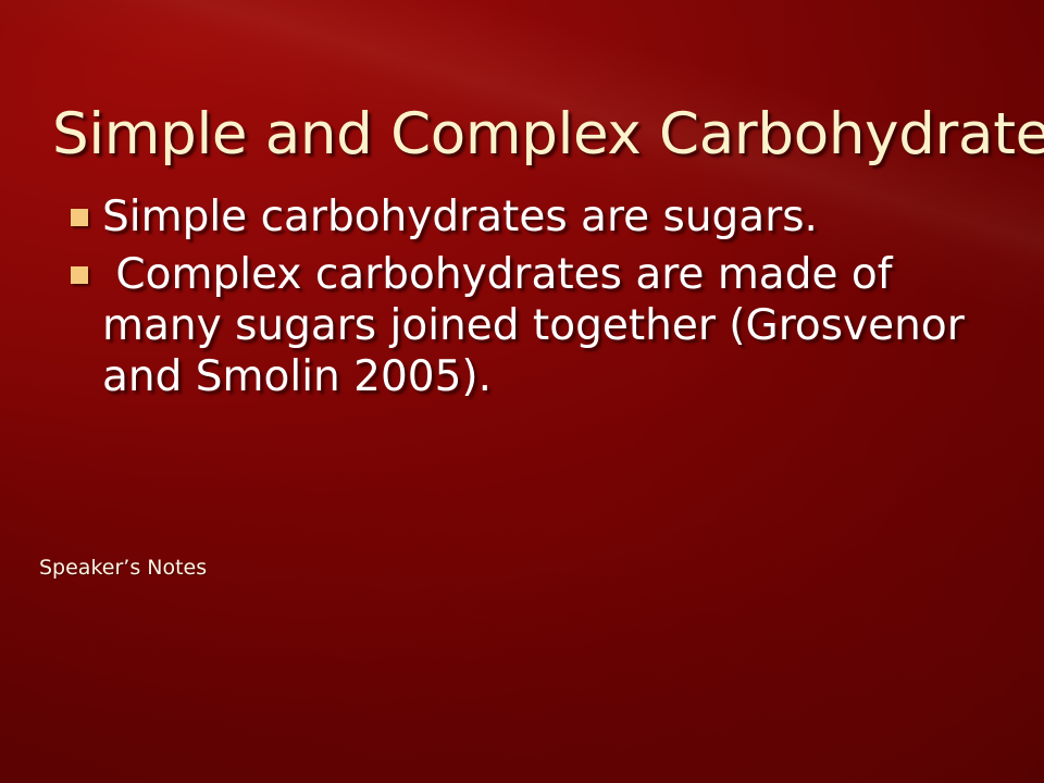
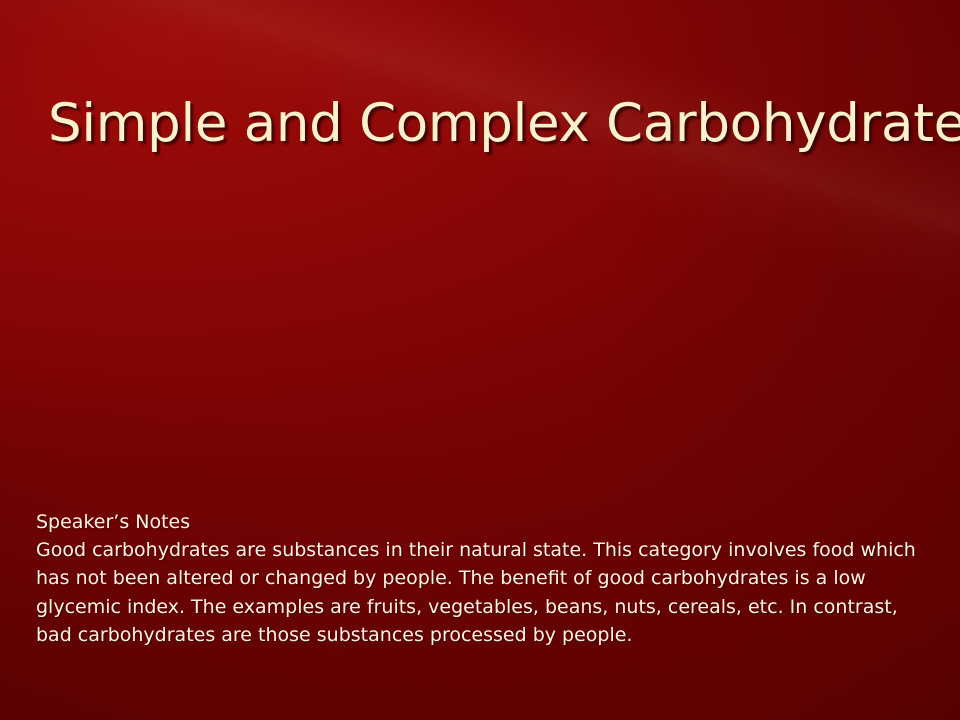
  Simple and Complex Carbohydrate
- Simple carbohydrates are sugars.
- Complex carbohydrates are made of many sugars joined together (Grosvenor and Smolin 2005).
  Speaker’s Notes
+ Good carbohydrates are substances in their natural state. This category involves food which has not been altered or changed by people. The benefit of good carbohydrates is a low glycemic index. The examples are fruits, vegetables, beans, nuts, cereals, etc. In contrast, bad carbohydrates are those substances processed by people.
